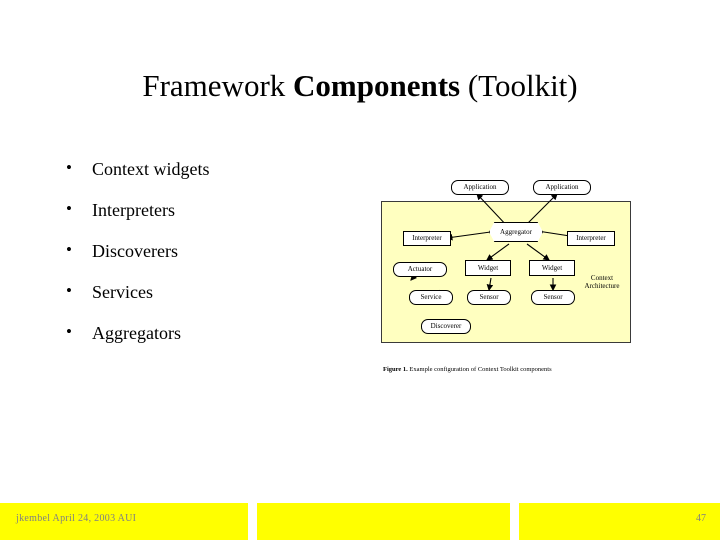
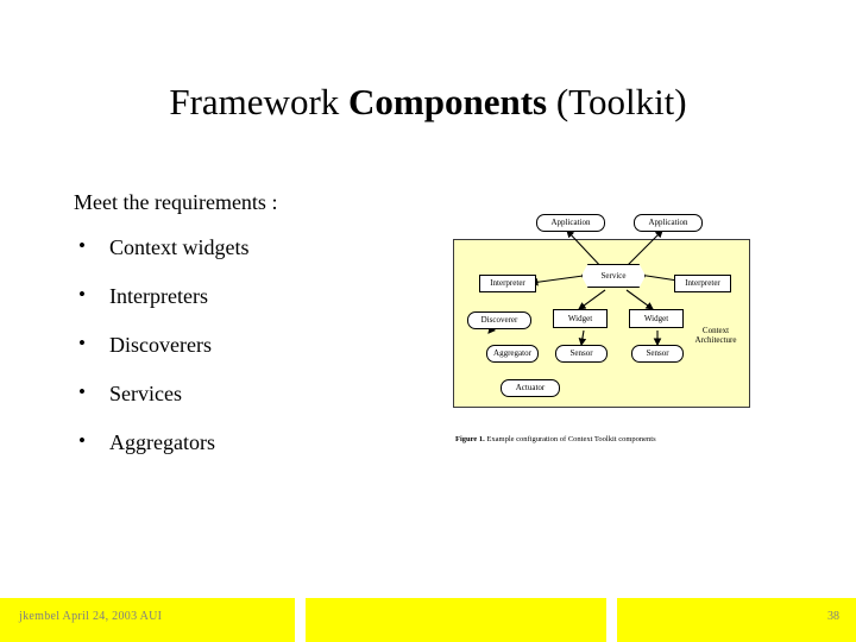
  Framework Components (Toolkit)
+ Meet the requirements :
  •
  Context widgets
  •
  Interpreters
  •
  Discoverers
  •
  Services
  •
  Aggregators
  Application
  Application
  Interpreter
- Aggregator
+ Service
  Interpreter
- Actuator
+ Discoverer
  Widget
  Widget
  Context
  Architecture
- Service
+ Aggregator
  Sensor
  Sensor
- Discoverer
+ Actuator
  jkembel April 24, 2003 AUI
- 47
+ 38
